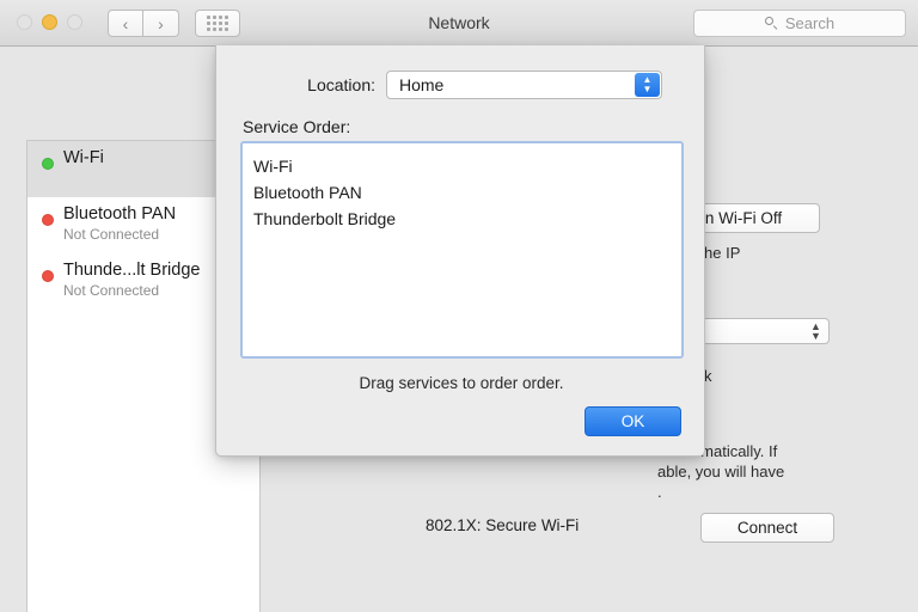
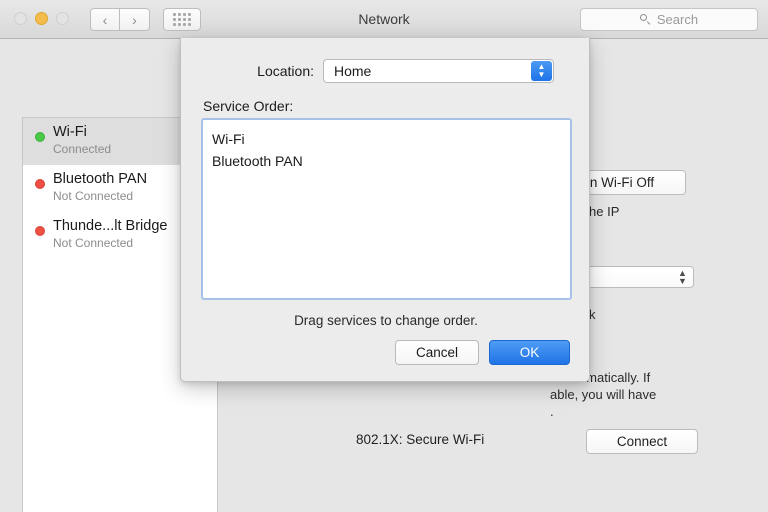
  ‹
  ›
  Network
  Search
  Wi-Fi
+ Connected
  Bluetooth PAN
  Not Connected
  Thunde...lt Bridge
  Not Connected
  n Wi-Fi Off
  ▲
  ▼
  matically. If
  able, you will have
  .
  802.1X: Secure Wi-Fi
  Connect
  Location:
  Home
  ▲
  ▼
  Service Order:
  Wi-Fi
  Bluetooth PAN
- Thunderbolt Bridge
- Drag services to order order.
+ Drag services to change order.
+ Cancel
  OK
